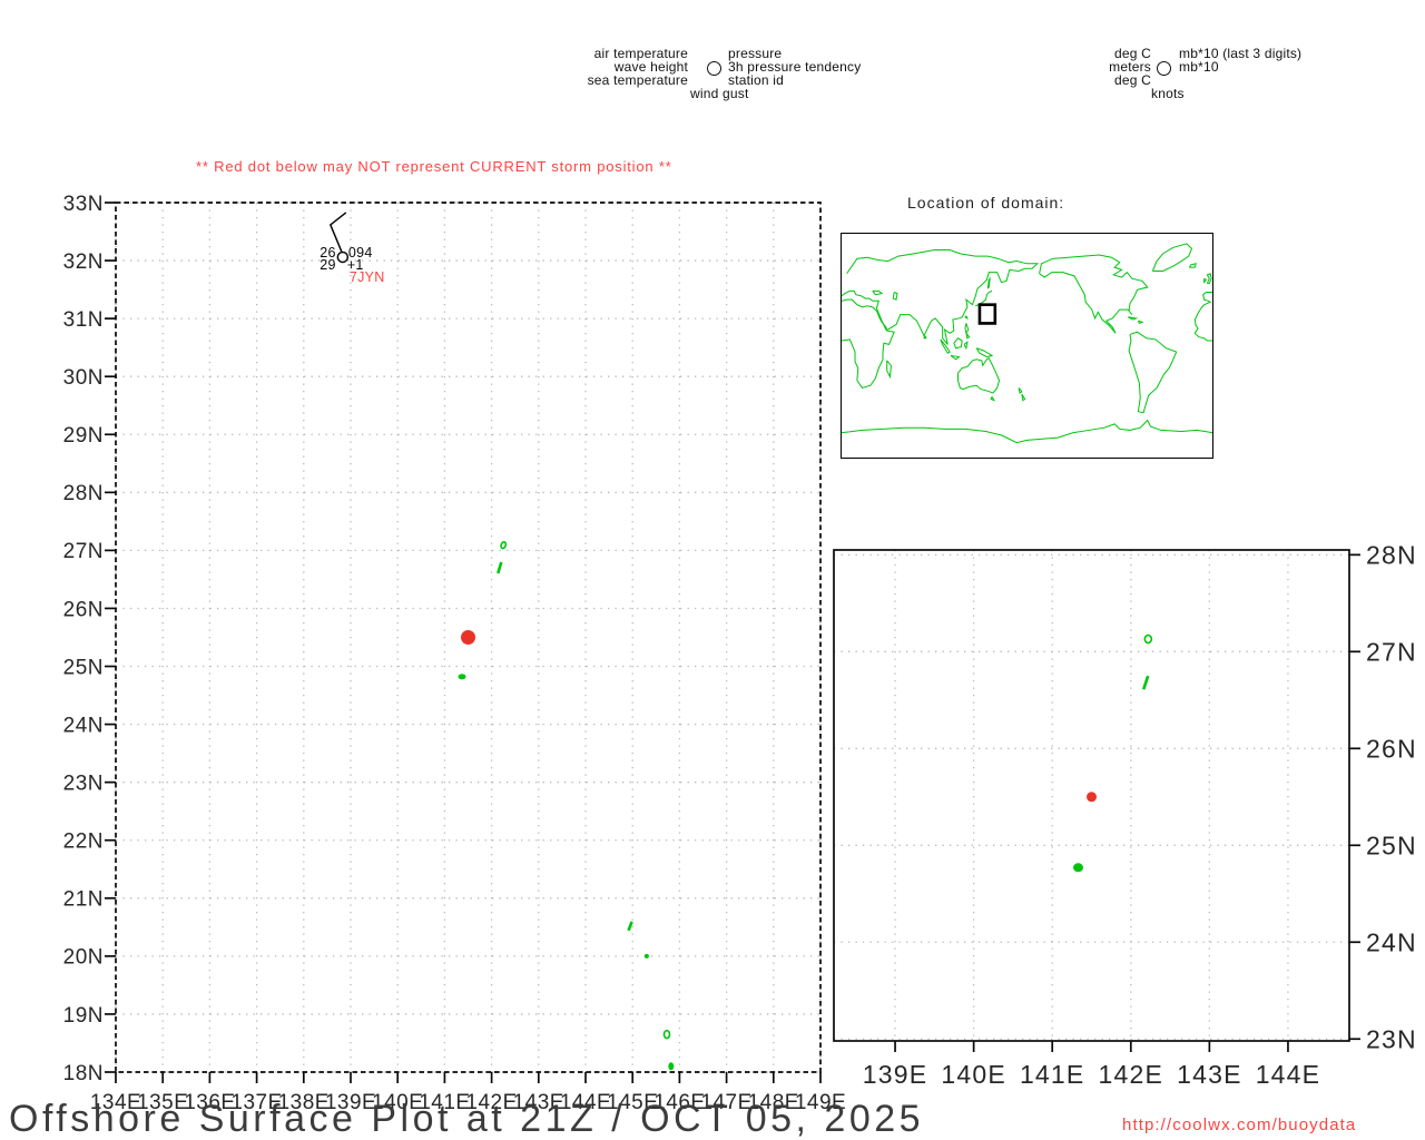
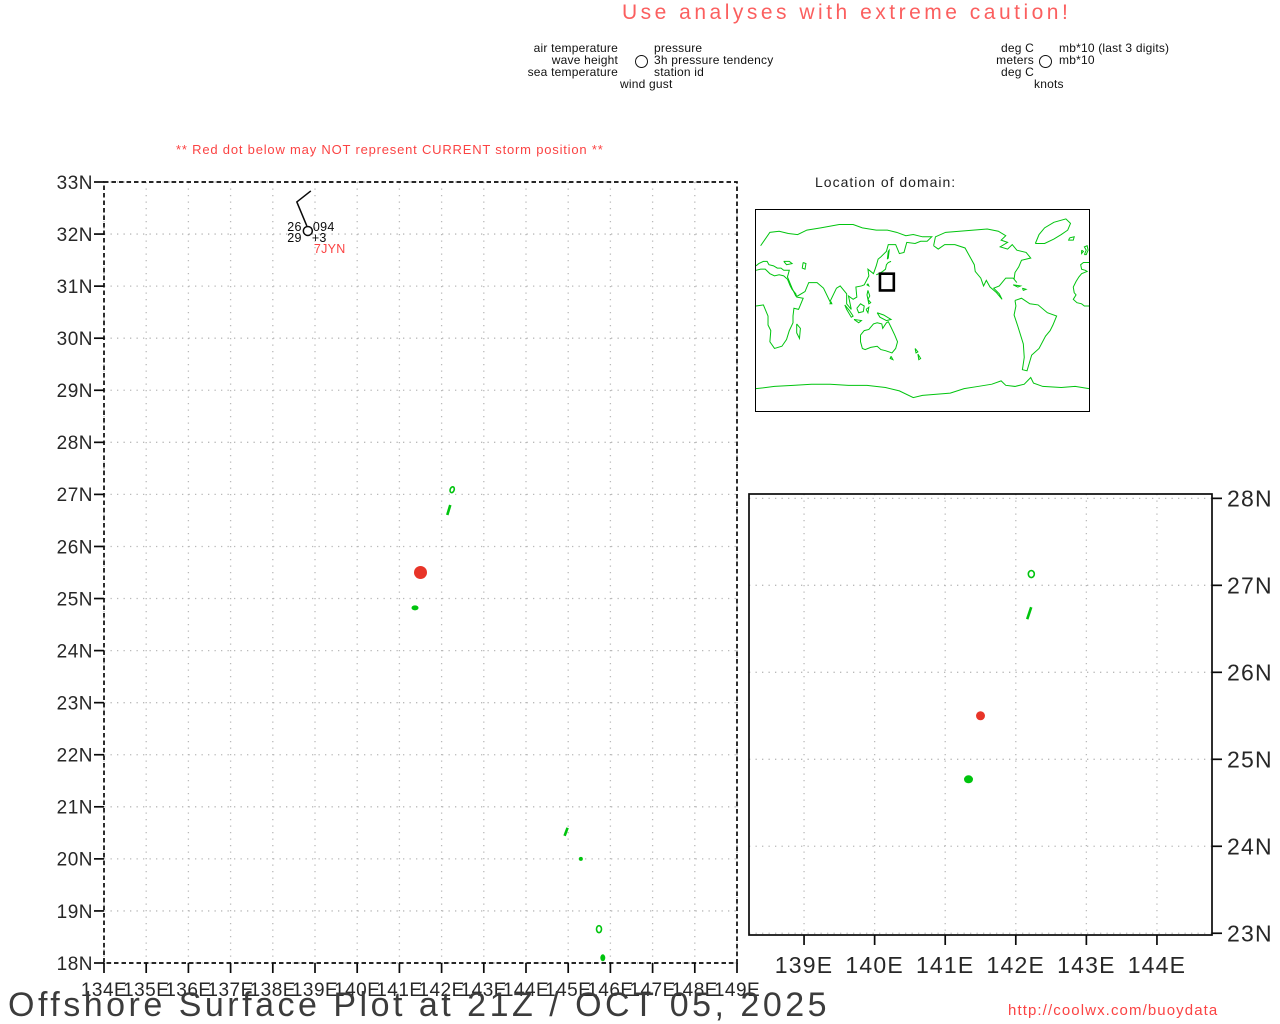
+ Use analyses with extreme caution!
  air temperature
  wave height
  sea temperature
  pressure
  3h pressure tendency
  station id
  wind gust
  deg C
  meters
  deg C
  mb*10 (last 3 digits)
  mb*10
  knots
  ** Red dot below may NOT represent CURRENT storm position **
  134E
  135E
  136E
  137E
  138E
  139E
  140E
  141E
  142E
  143E
  144E
  145E
  146E
  147E
  148E
  149E
  18N
  19N
  20N
  21N
  22N
  23N
  24N
  25N
  26N
  27N
  28N
  29N
  30N
  31N
  32N
  33N
  26
  094
  29
- +1
+ +3
  7JYN
  Location of domain:
  139E
  140E
  141E
  142E
  143E
  144E
  23N
  24N
  25N
  26N
  27N
  28N
  Offshore Surface Plot at 21Z / OCT 05, 2025
  http://coolwx.com/buoydata
